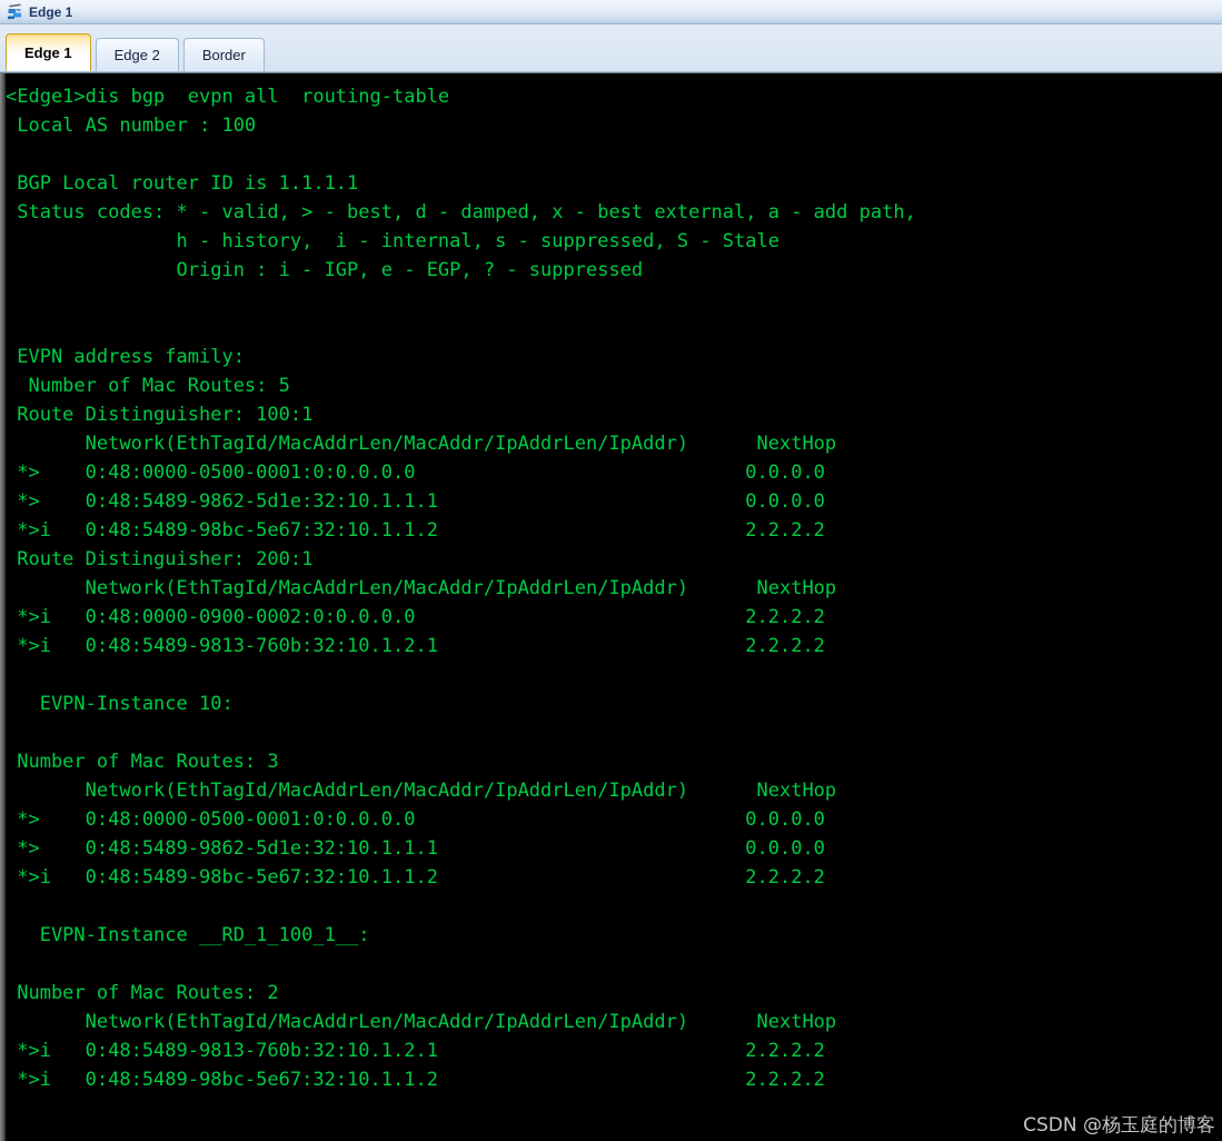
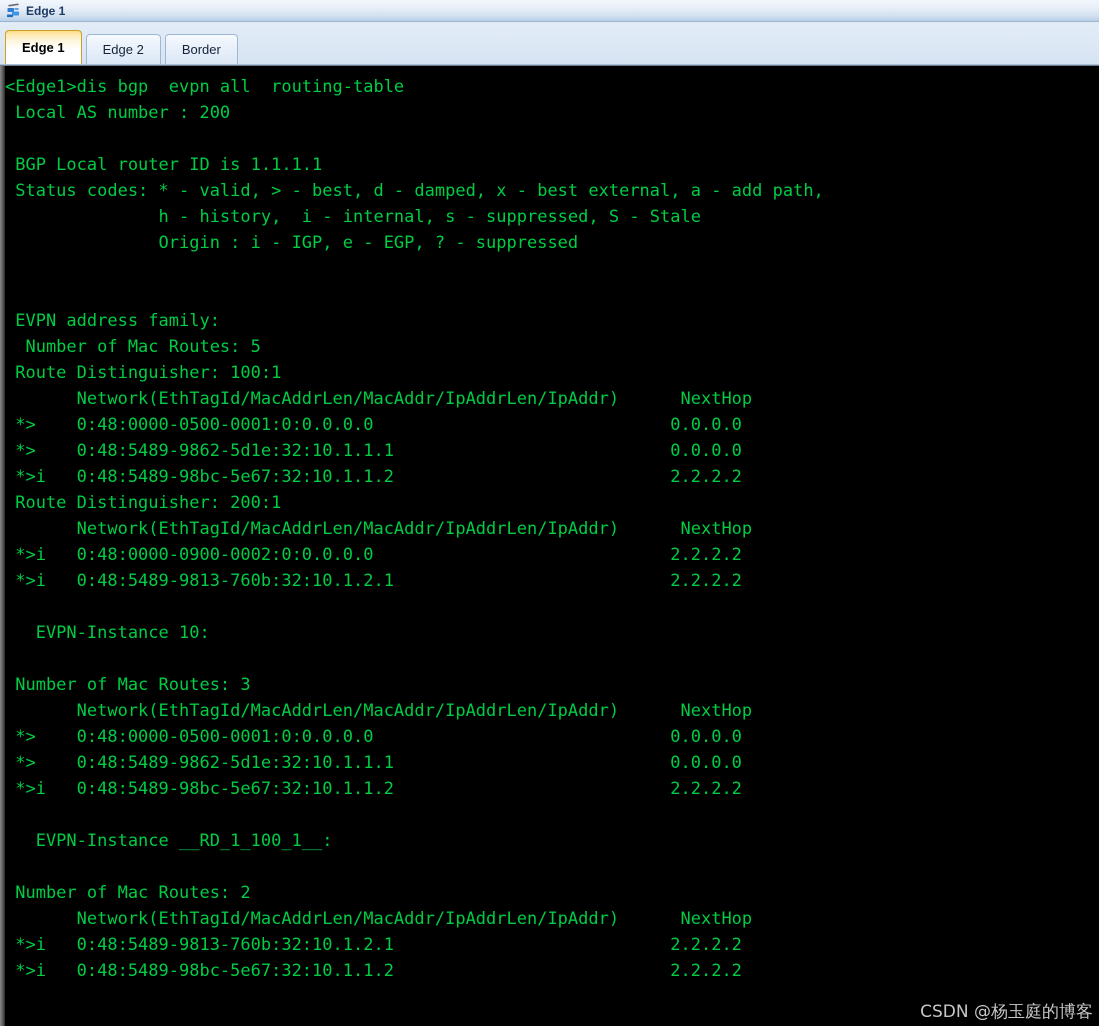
  Edge 1
  Edge 1
  Edge 2
  Border
  <Edge1>dis bgp evpn all routing-table
- Local AS number : 100
+ Local AS number : 200
  BGP Local router ID is 1.1.1.1
  Status codes: * - valid, > - best, d - damped, x - best external, a - add path,
  h - history, i - internal, s - suppressed, S - Stale
  Origin : i - IGP, e - EGP, ? - suppressed
  EVPN address family:
  Number of Mac Routes: 5
  Route Distinguisher: 100:1
  Network(EthTagId/MacAddrLen/MacAddr/IpAddrLen/IpAddr) NextHop
  *> 0:48:0000-0500-0001:0:0.0.0.0 0.0.0.0
  *> 0:48:5489-9862-5d1e:32:10.1.1.1 0.0.0.0
  *>i 0:48:5489-98bc-5e67:32:10.1.1.2 2.2.2.2
  Route Distinguisher: 200:1
  Network(EthTagId/MacAddrLen/MacAddr/IpAddrLen/IpAddr) NextHop
  *>i 0:48:0000-0900-0002:0:0.0.0.0 2.2.2.2
  *>i 0:48:5489-9813-760b:32:10.1.2.1 2.2.2.2
  EVPN-Instance 10:
  Number of Mac Routes: 3
  Network(EthTagId/MacAddrLen/MacAddr/IpAddrLen/IpAddr) NextHop
  *> 0:48:0000-0500-0001:0:0.0.0.0 0.0.0.0
  *> 0:48:5489-9862-5d1e:32:10.1.1.1 0.0.0.0
  *>i 0:48:5489-98bc-5e67:32:10.1.1.2 2.2.2.2
  EVPN-Instance __RD_1_100_1__:
  Number of Mac Routes: 2
  Network(EthTagId/MacAddrLen/MacAddr/IpAddrLen/IpAddr) NextHop
  *>i 0:48:5489-9813-760b:32:10.1.2.1 2.2.2.2
  *>i 0:48:5489-98bc-5e67:32:10.1.1.2 2.2.2.2
  CSDN @杨玉庭的博客
